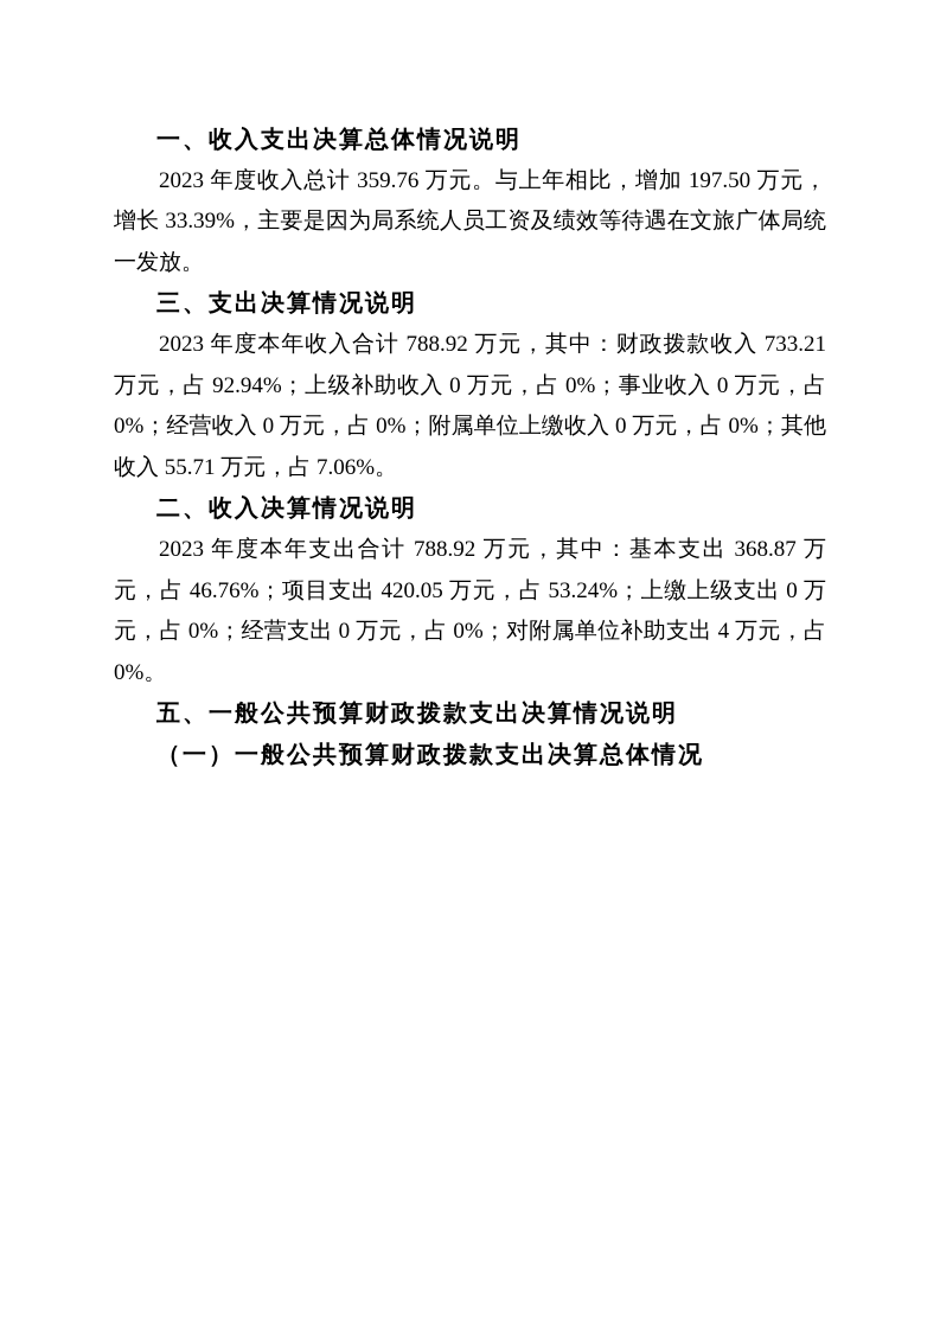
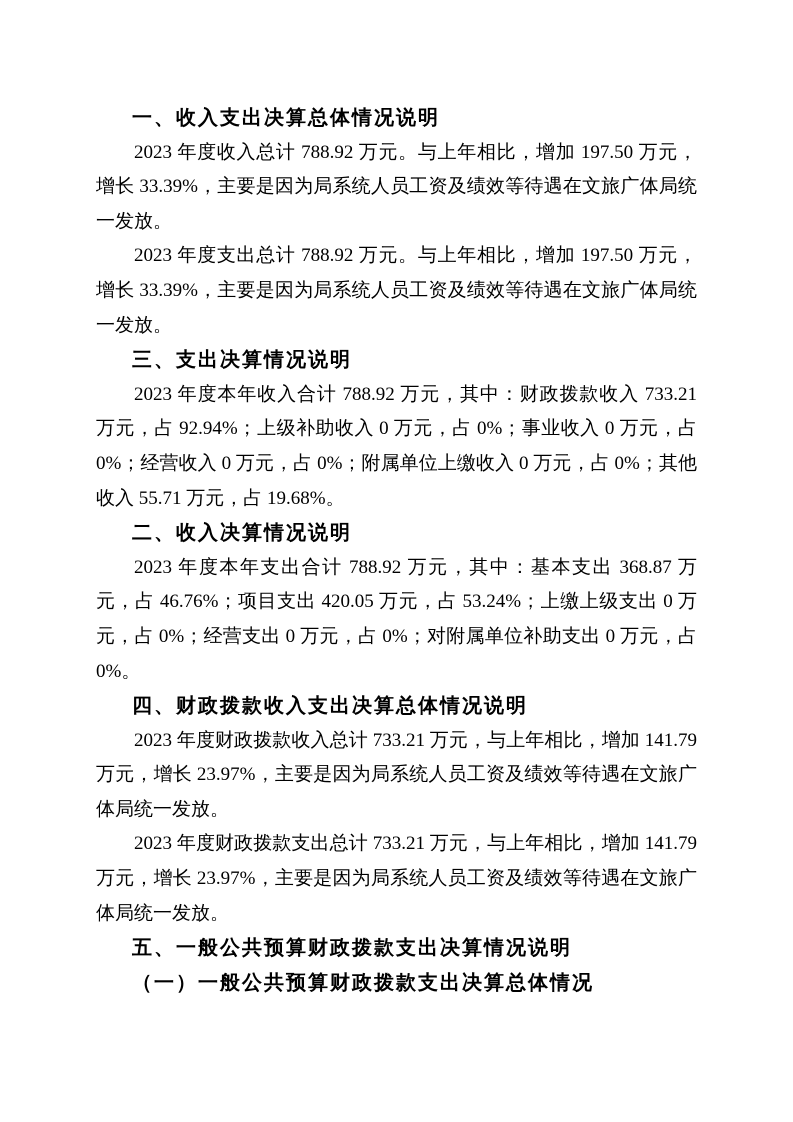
  一、收入支出决算总体情况说明
- 2023 年度收入总计 359.76 万元。与上年相比，增加 197.50 万元，增长 33.39%，主要是因为局系统人员工资及绩效等待遇在文旅广体局统一发放。
+ 2023 年度收入总计 788.92 万元。与上年相比，增加 197.50 万元，增长 33.39%，主要是因为局系统人员工资及绩效等待遇在文旅广体局统一发放。
+ 2023 年度支出总计 788.92 万元。与上年相比，增加 197.50 万元，增长 33.39%，主要是因为局系统人员工资及绩效等待遇在文旅广体局统一发放。
  三、支出决算情况说明
- 2023 年度本年收入合计 788.92 万元，其中：财政拨款收入 733.21 万元，占 92.94%；上级补助收入 0 万元，占 0%；事业收入 0 万元，占 0%；经营收入 0 万元，占 0%；附属单位上缴收入 0 万元，占 0%；其他收入 55.71 万元，占 7.06%。
+ 2023 年度本年收入合计 788.92 万元，其中：财政拨款收入 733.21 万元，占 92.94%；上级补助收入 0 万元，占 0%；事业收入 0 万元，占 0%；经营收入 0 万元，占 0%；附属单位上缴收入 0 万元，占 0%；其他收入 55.71 万元，占 19.68%。
  二、收入决算情况说明
- 2023 年度本年支出合计 788.92 万元，其中：基本支出 368.87 万元，占 46.76%；项目支出 420.05 万元，占 53.24%；上缴上级支出 0 万元，占 0%；经营支出 0 万元，占 0%；对附属单位补助支出 4 万元，占 0%。
+ 2023 年度本年支出合计 788.92 万元，其中：基本支出 368.87 万元，占 46.76%；项目支出 420.05 万元，占 53.24%；上缴上级支出 0 万元，占 0%；经营支出 0 万元，占 0%；对附属单位补助支出 0 万元，占 0%。
+ 四、财政拨款收入支出决算总体情况说明
+ 2023 年度财政拨款收入总计 733.21 万元，与上年相比，增加 141.79 万元，增长 23.97%，主要是因为局系统人员工资及绩效等待遇在文旅广体局统一发放。
+ 2023 年度财政拨款支出总计 733.21 万元，与上年相比，增加 141.79 万元，增长 23.97%，主要是因为局系统人员工资及绩效等待遇在文旅广体局统一发放。
  五、一般公共预算财政拨款支出决算情况说明
  （一）一般公共预算财政拨款支出决算总体情况
